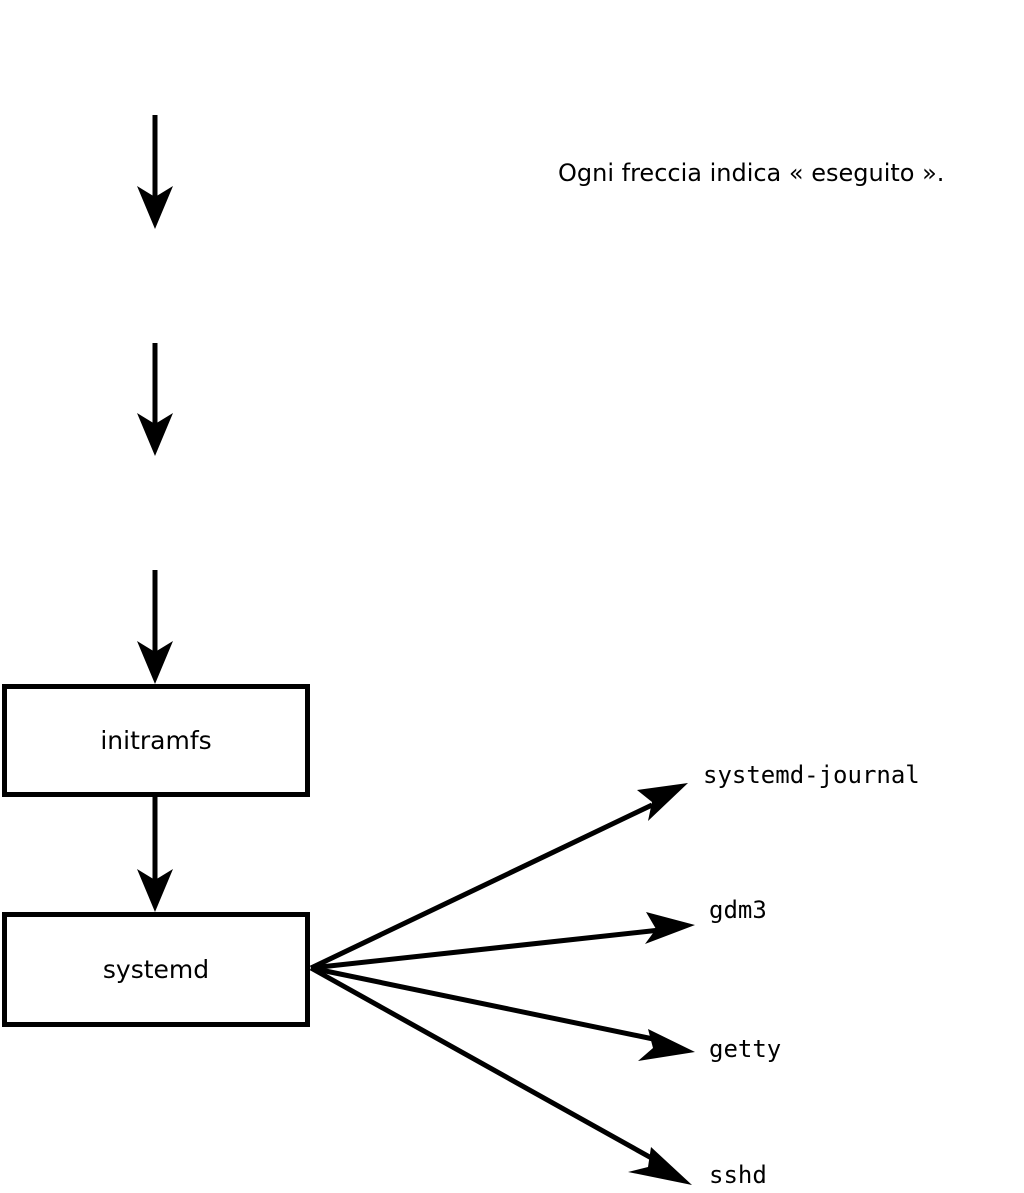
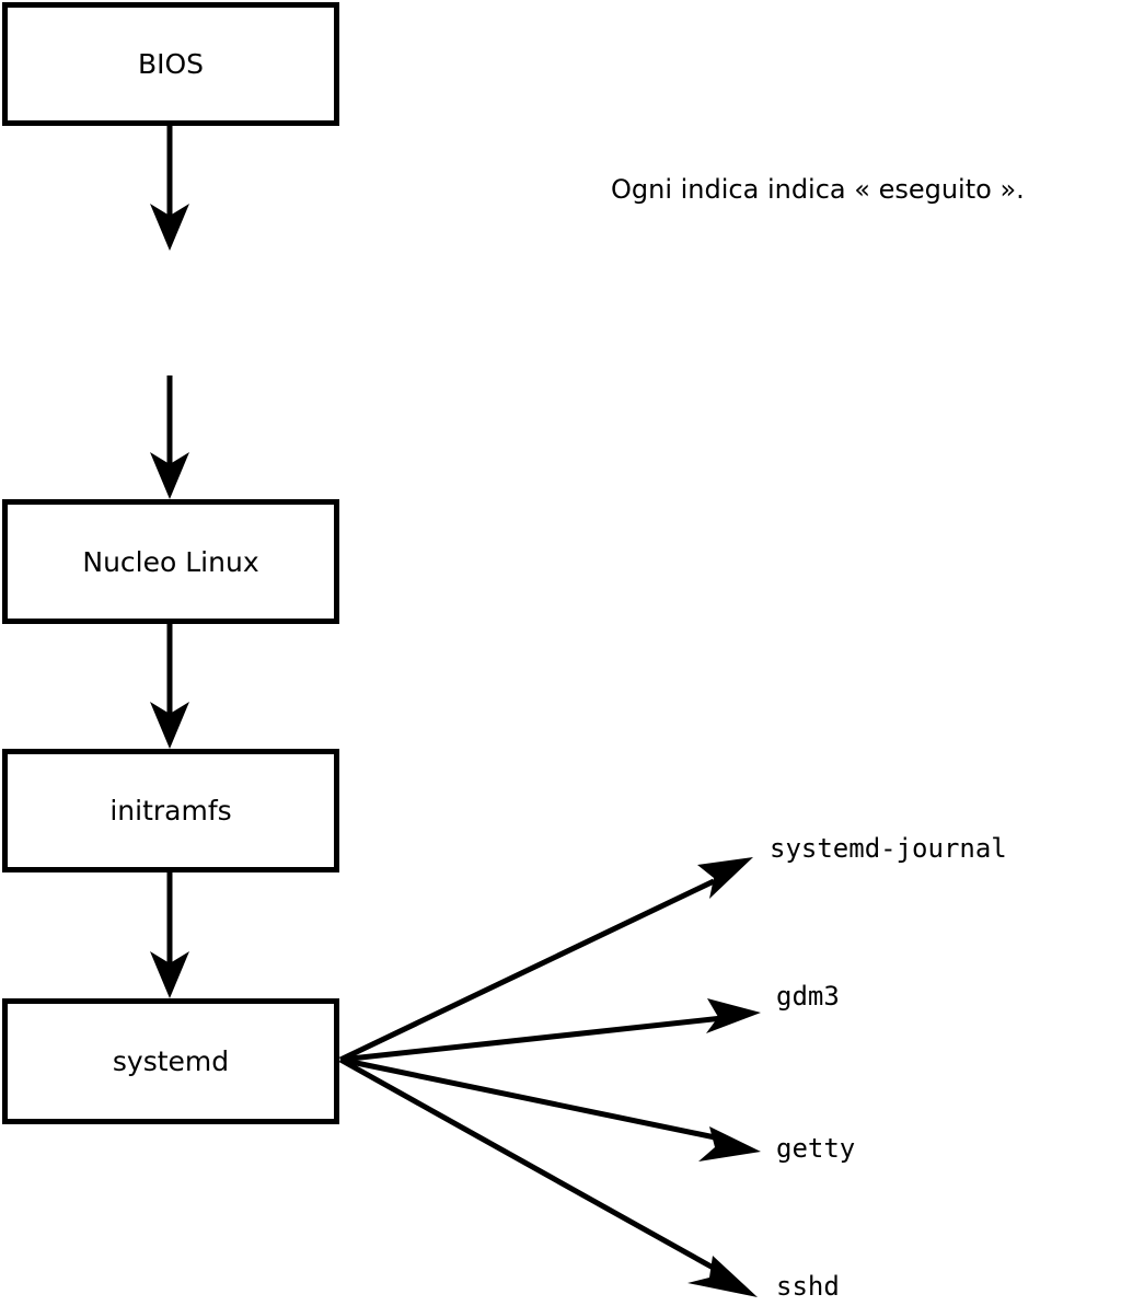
+ BIOS
+ Nucleo Linux
  initramfs
  systemd
- Ogni freccia indica « eseguito ».
+ Ogni indica indica « eseguito ».
  systemd-journal
  gdm3
  getty
  sshd
